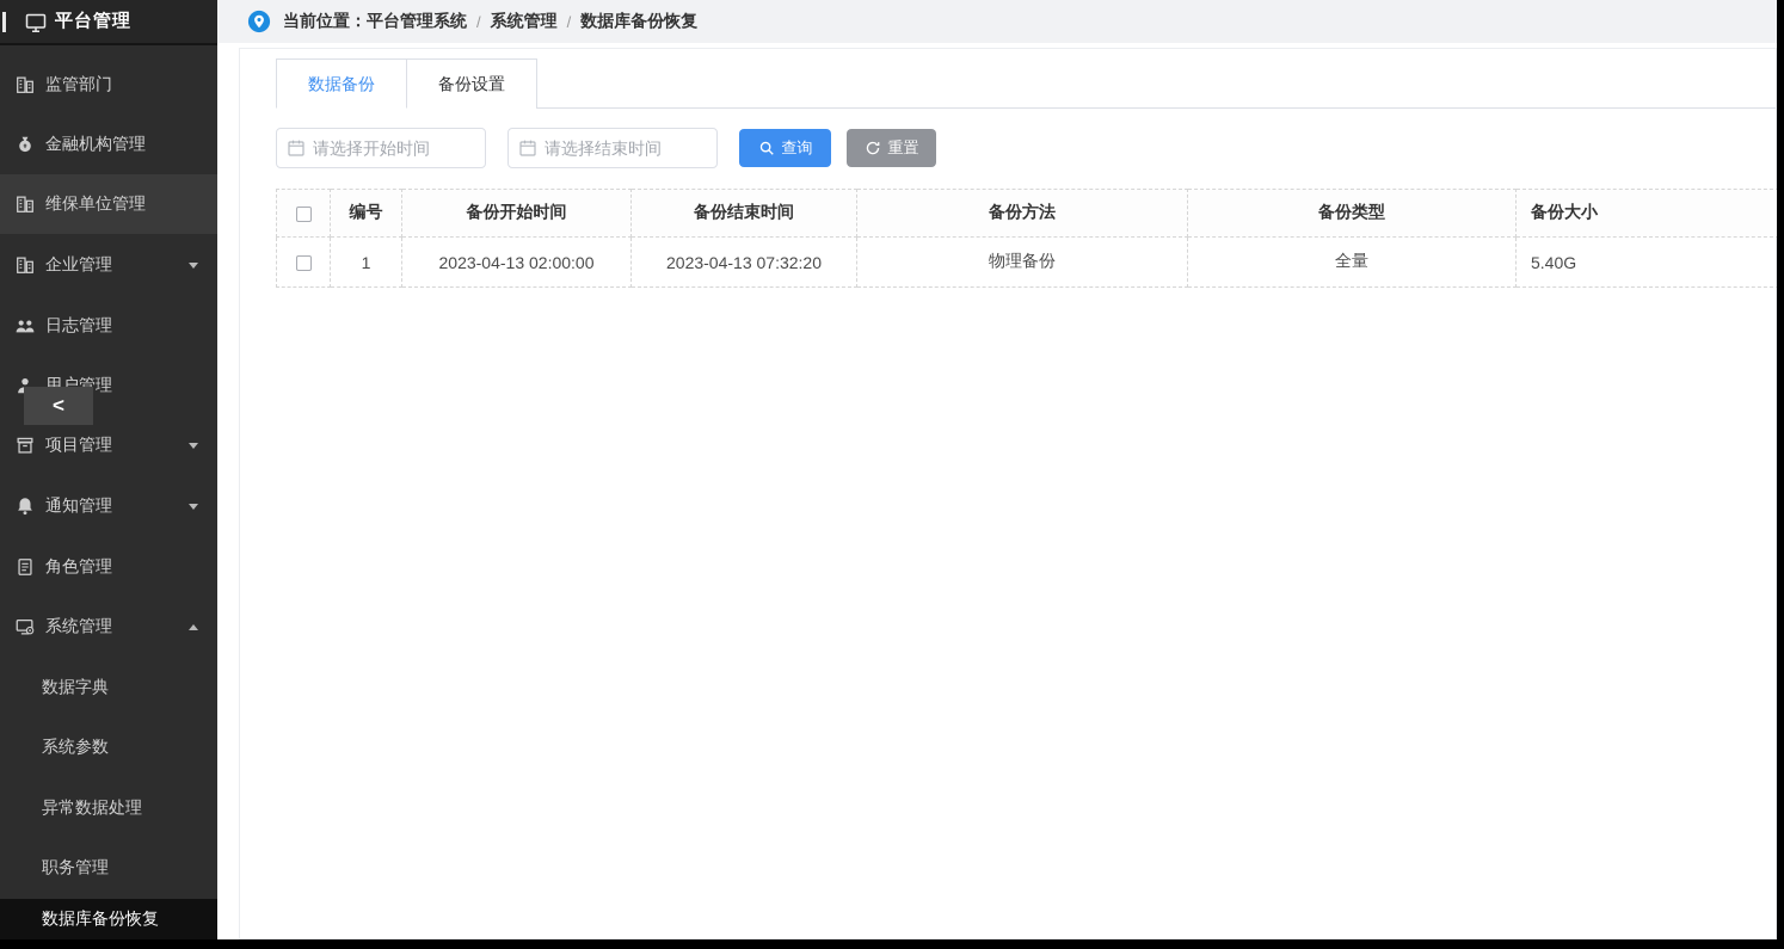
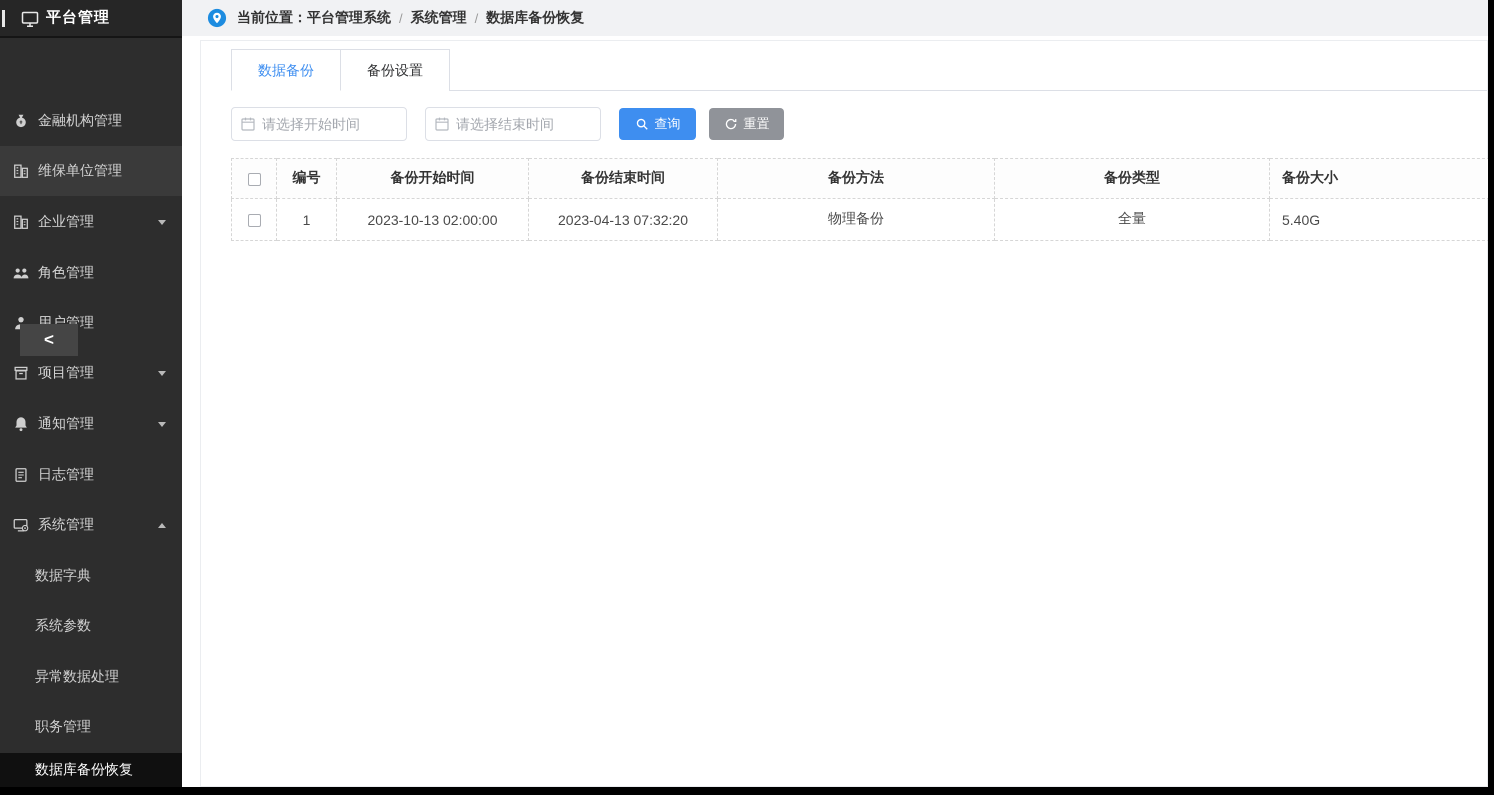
  平台管理
- 监管部门
  金融机构管理
  维保单位管理
  企业管理
- 日志管理
+ 角色管理
  用户管理
  项目管理
  通知管理
- 角色管理
+ 日志管理
  系统管理
  数据字典
  系统参数
  异常数据处理
  职务管理
  数据库备份恢复
  <
  当前位置：
  平台管理系统
  /
  系统管理
  /
  数据库备份恢复
  数据备份
  备份设置
  请选择开始时间
  请选择结束时间
  查询
  重置
  	编号	备份开始时间	备份结束时间	备份方法	备份类型	备份大小
- 	1	2023-04-13 02:00:00	2023-04-13 07:32:20	物理备份	全量	5.40G
+ 	1	2023-10-13 02:00:00	2023-04-13 07:32:20	物理备份	全量	5.40G
